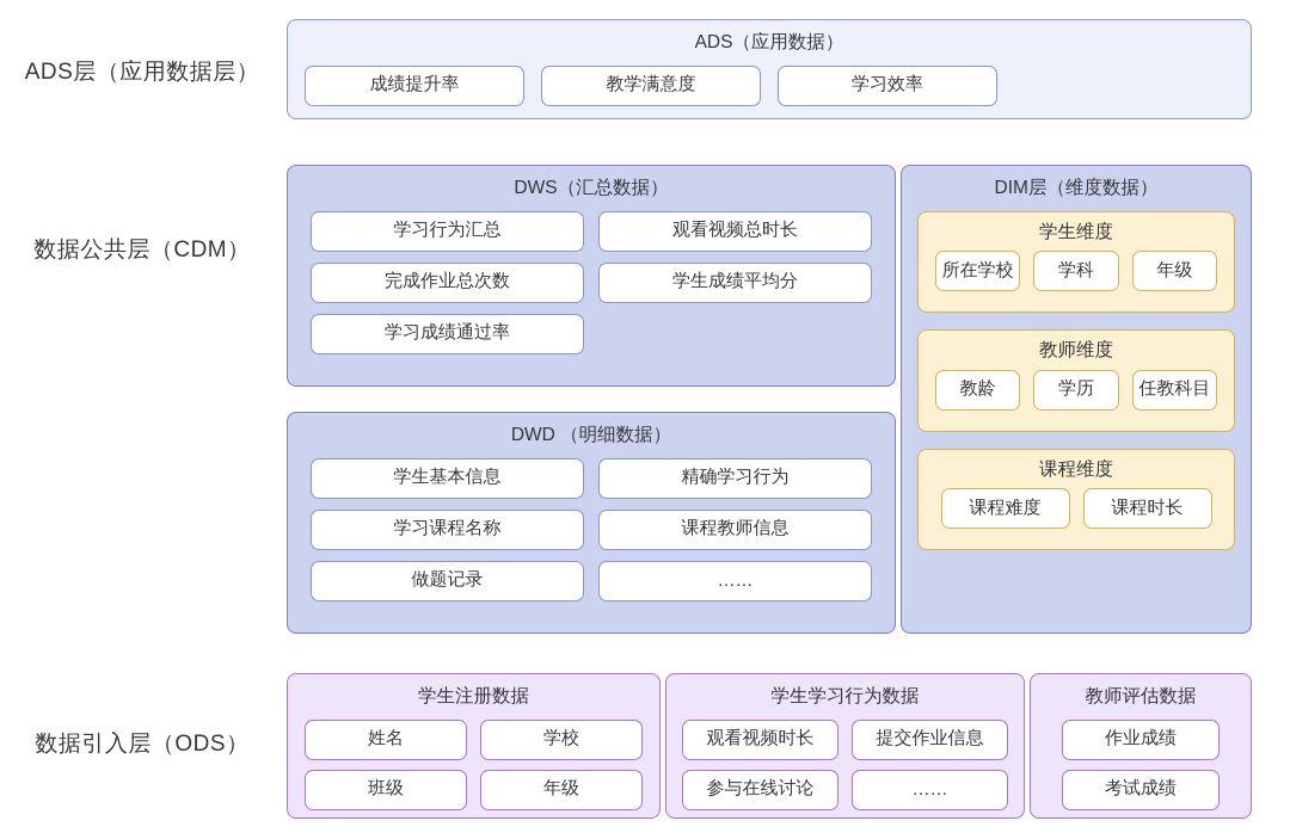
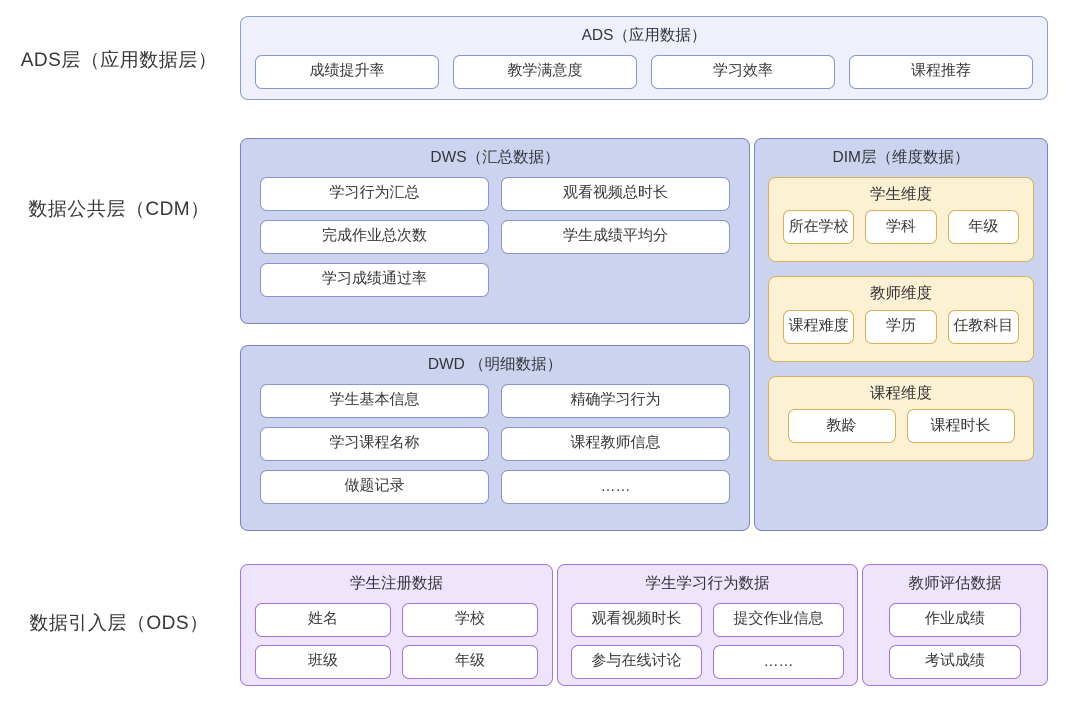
  ADS层（应用数据层）
  数据公共层（CDM）
  数据引入层（ODS）
  ADS（应用数据）
  成绩提升率
  教学满意度
  学习效率
+ 课程推荐
  DWS（汇总数据）
  学习行为汇总
  观看视频总时长
  完成作业总次数
  学生成绩平均分
  学习成绩通过率
  DWD （明细数据）
  学生基本信息
  精确学习行为
  学习课程名称
  课程教师信息
  做题记录
  ……
  DIM层（维度数据）
  学生维度
  所在学校
  学科
  年级
  教师维度
- 教龄
+ 课程难度
  学历
  任教科目
  课程维度
- 课程难度
+ 教龄
  课程时长
  学生注册数据
  姓名
  学校
  班级
  年级
  学生学习行为数据
  观看视频时长
  提交作业信息
  参与在线讨论
  ……
  教师评估数据
  作业成绩
  考试成绩
